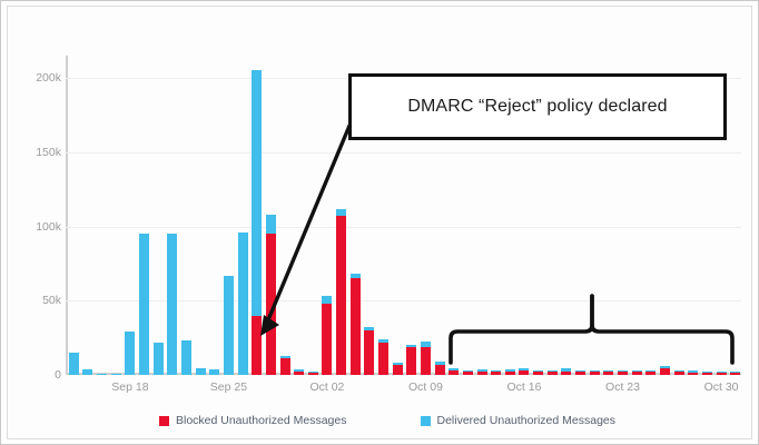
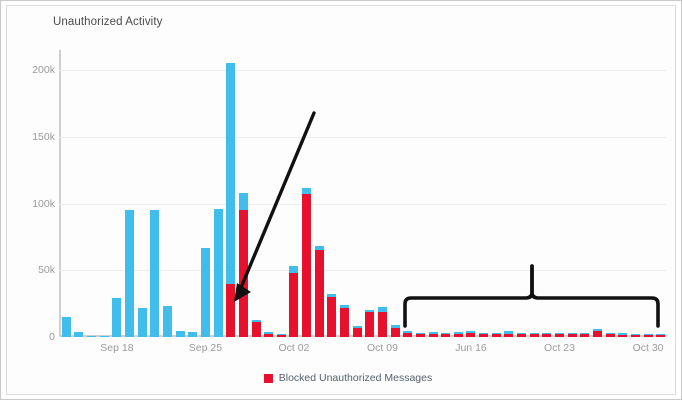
+ Unauthorized Activity
  0
  50k
  100k
  150k
  200k
  Sep 18
  Sep 25
  Oct 02
  Oct 09
- Oct 16
+ Jun 16
  Oct 23
  Oct 30
- DMARC “Reject” policy declared
  Blocked Unauthorized Messages
- Delivered Unauthorized Messages
